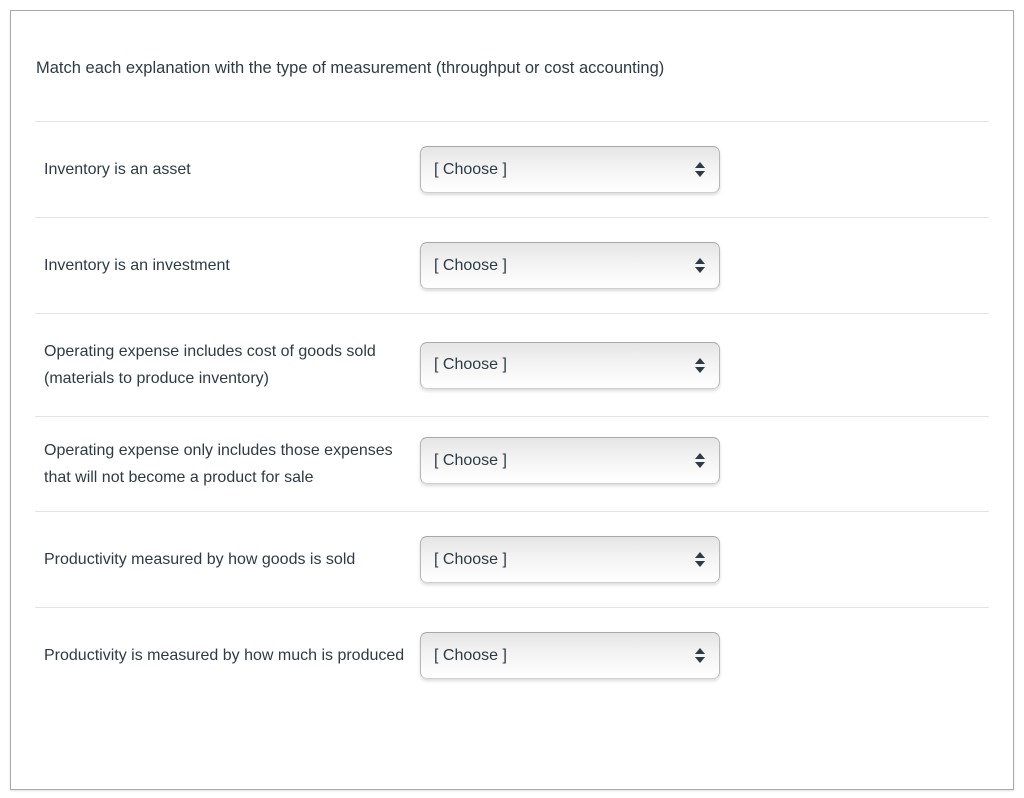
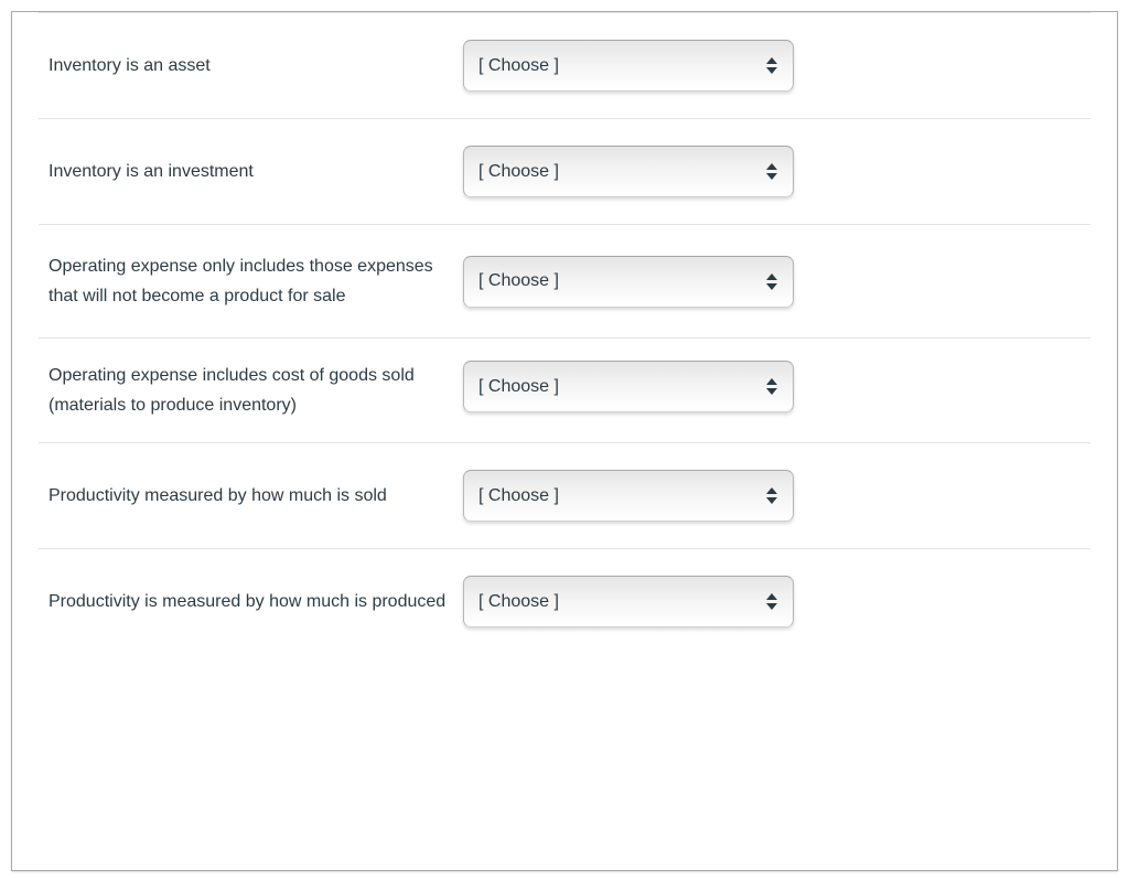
- Match each explanation with the type of measurement (throughput or cost accounting)
  Inventory is an asset
  [ Choose ]
  Inventory is an investment
  [ Choose ]
- Operating expense includes cost of goods sold (materials to produce inventory)
+ Operating expense only includes those expenses that will not become a product for sale
  [ Choose ]
- Operating expense only includes those expenses that will not become a product for sale
+ Operating expense includes cost of goods sold (materials to produce inventory)
  [ Choose ]
- Productivity measured by how goods is sold
+ Productivity measured by how much is sold
  [ Choose ]
  Productivity is measured by how much is produced
  [ Choose ]
